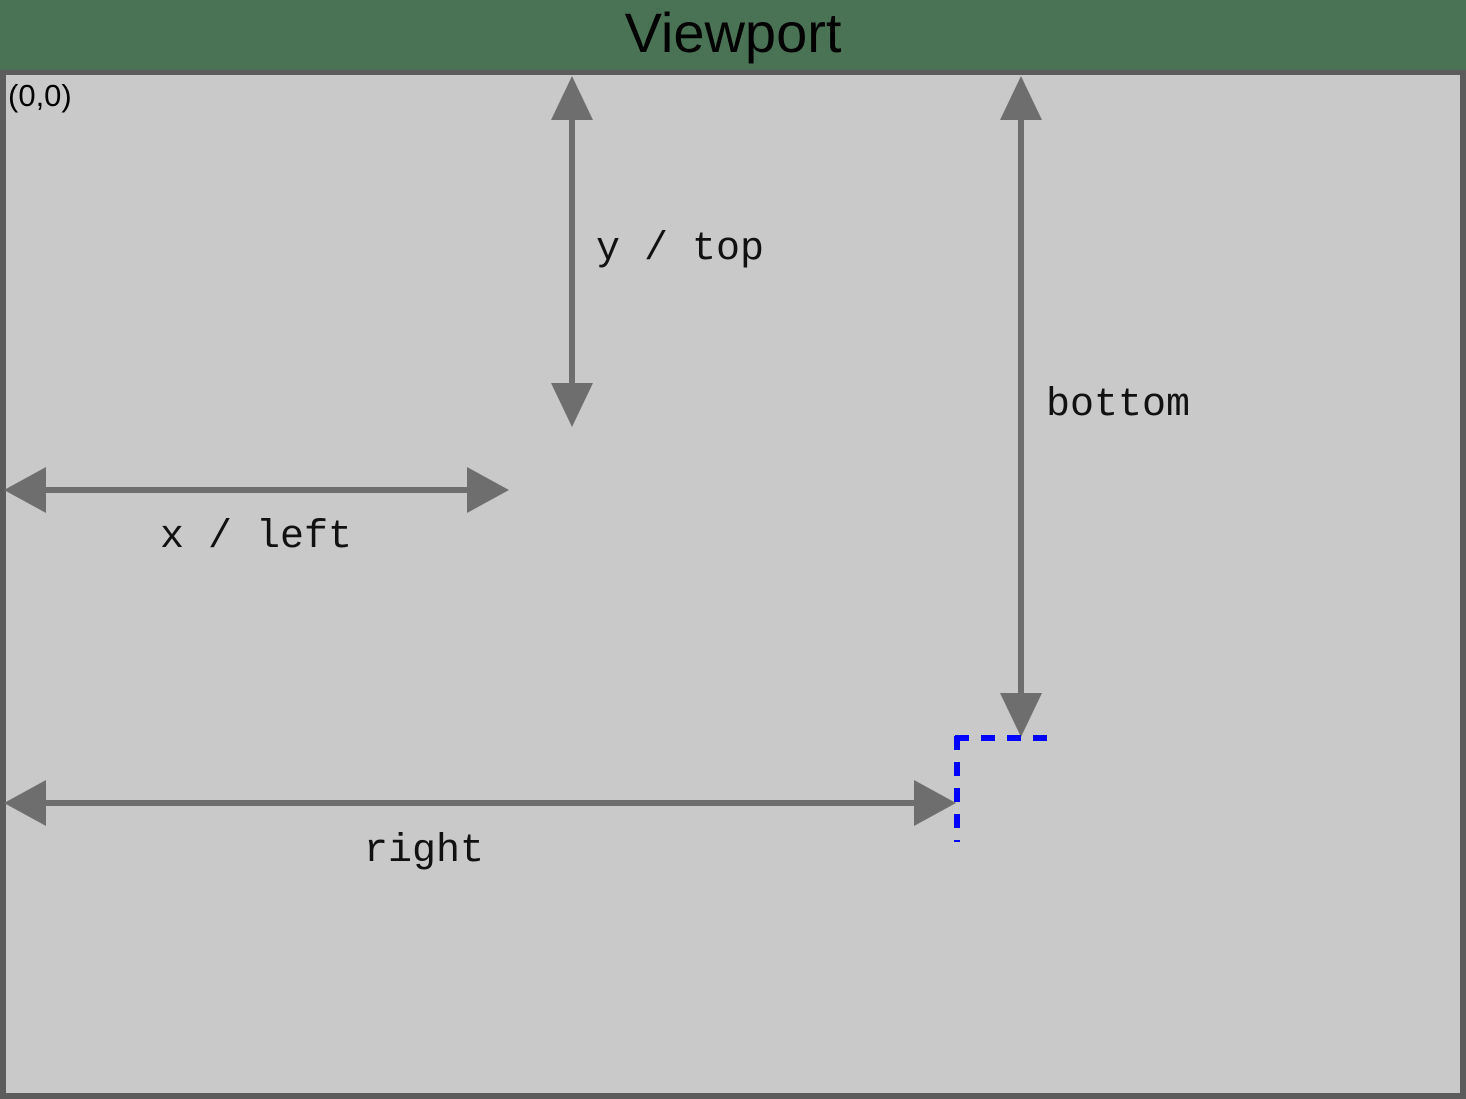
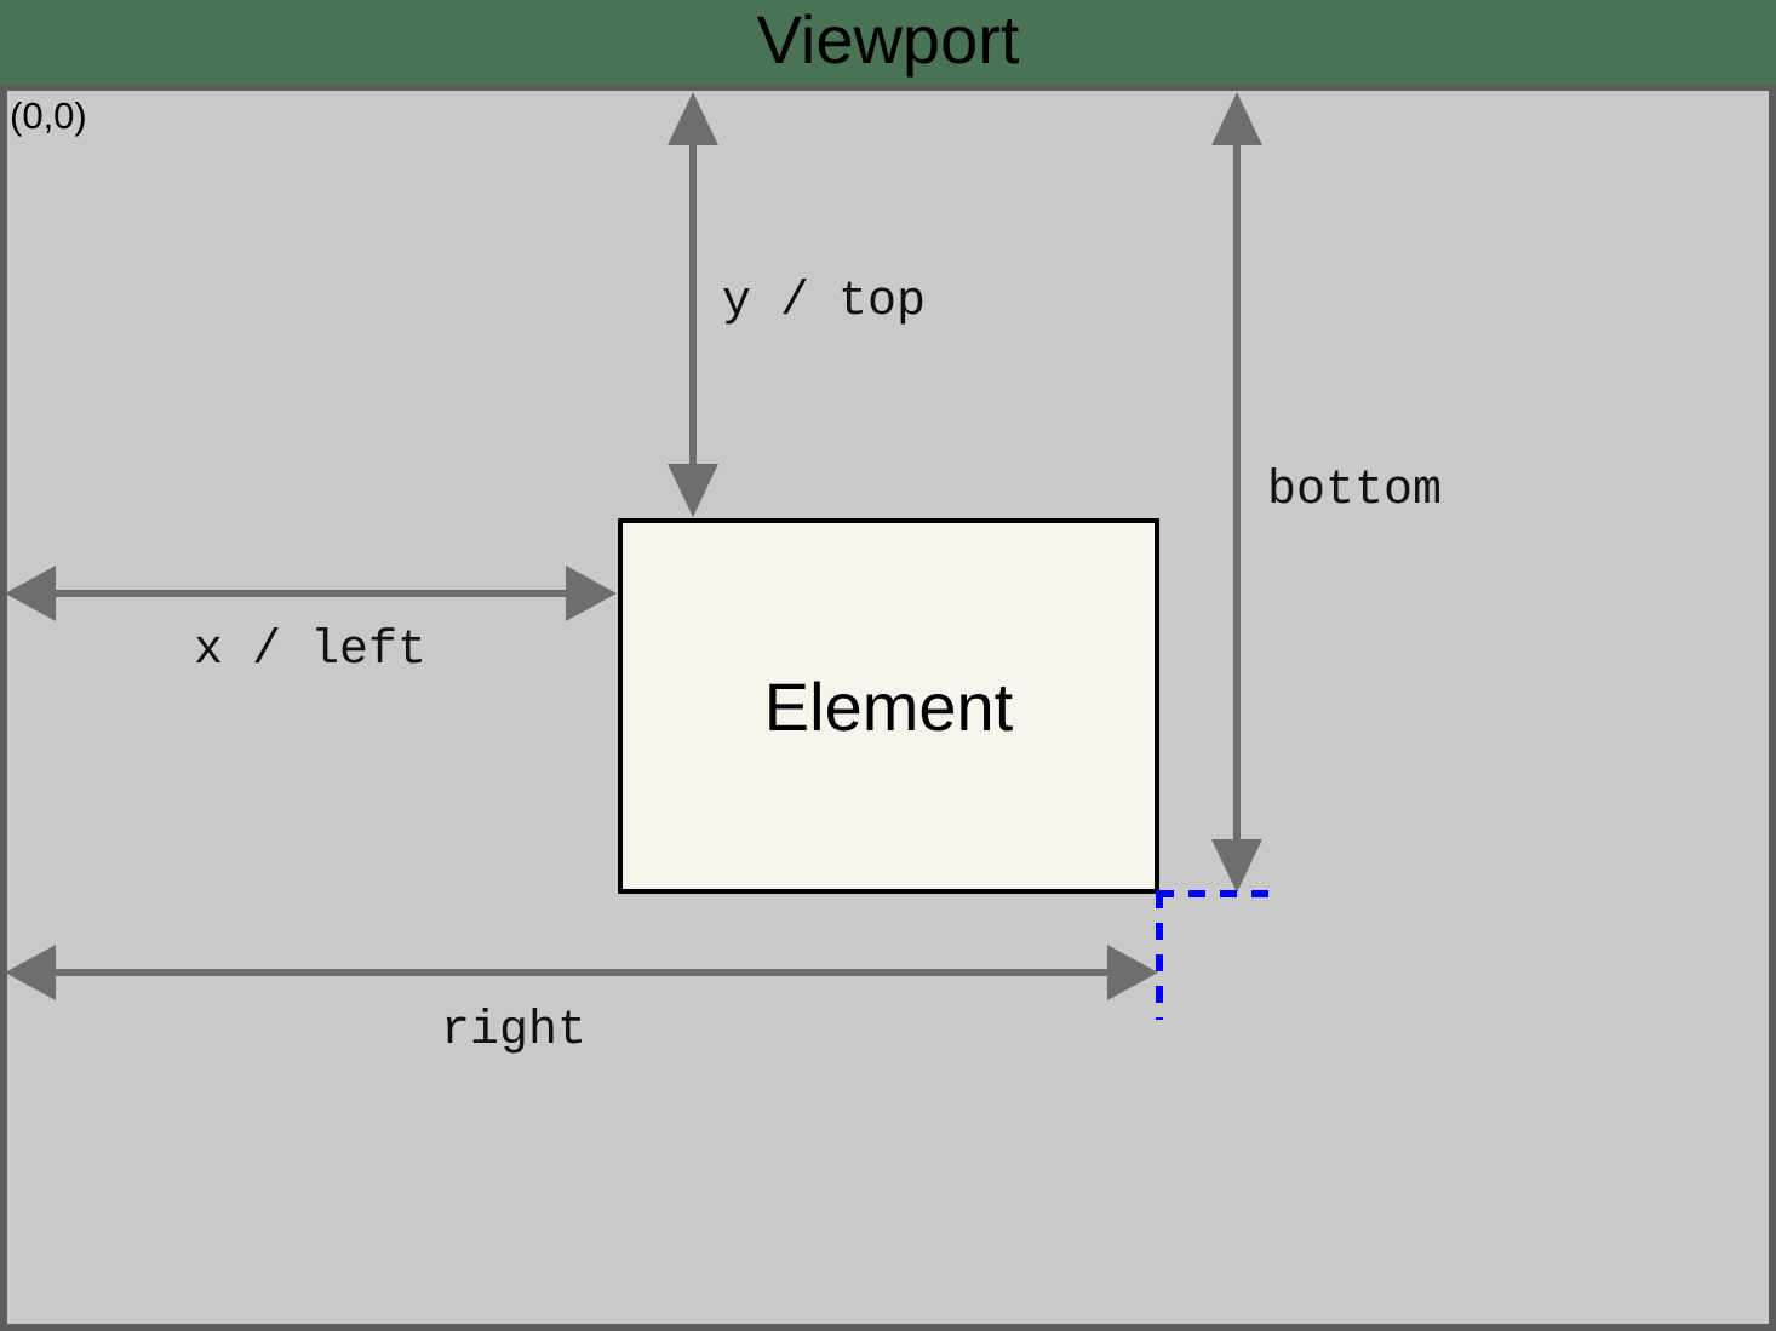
  Viewport
  (0,0)
+ Element
  y / top
  x / left
  bottom
  right
